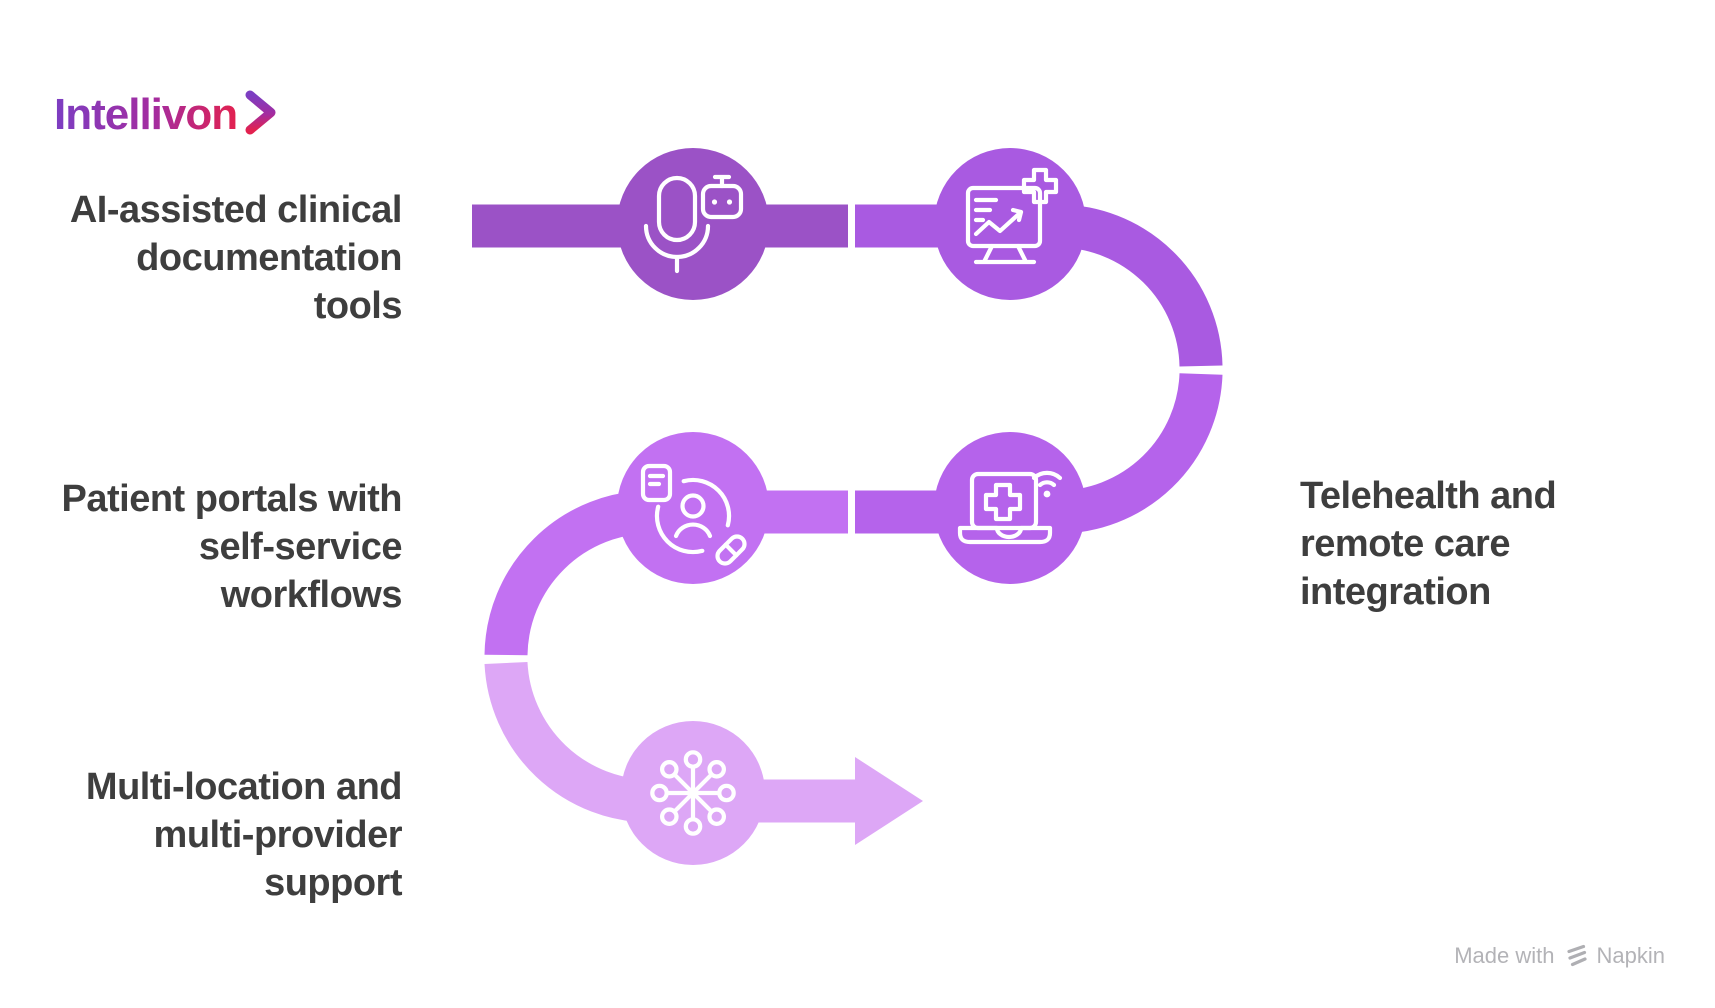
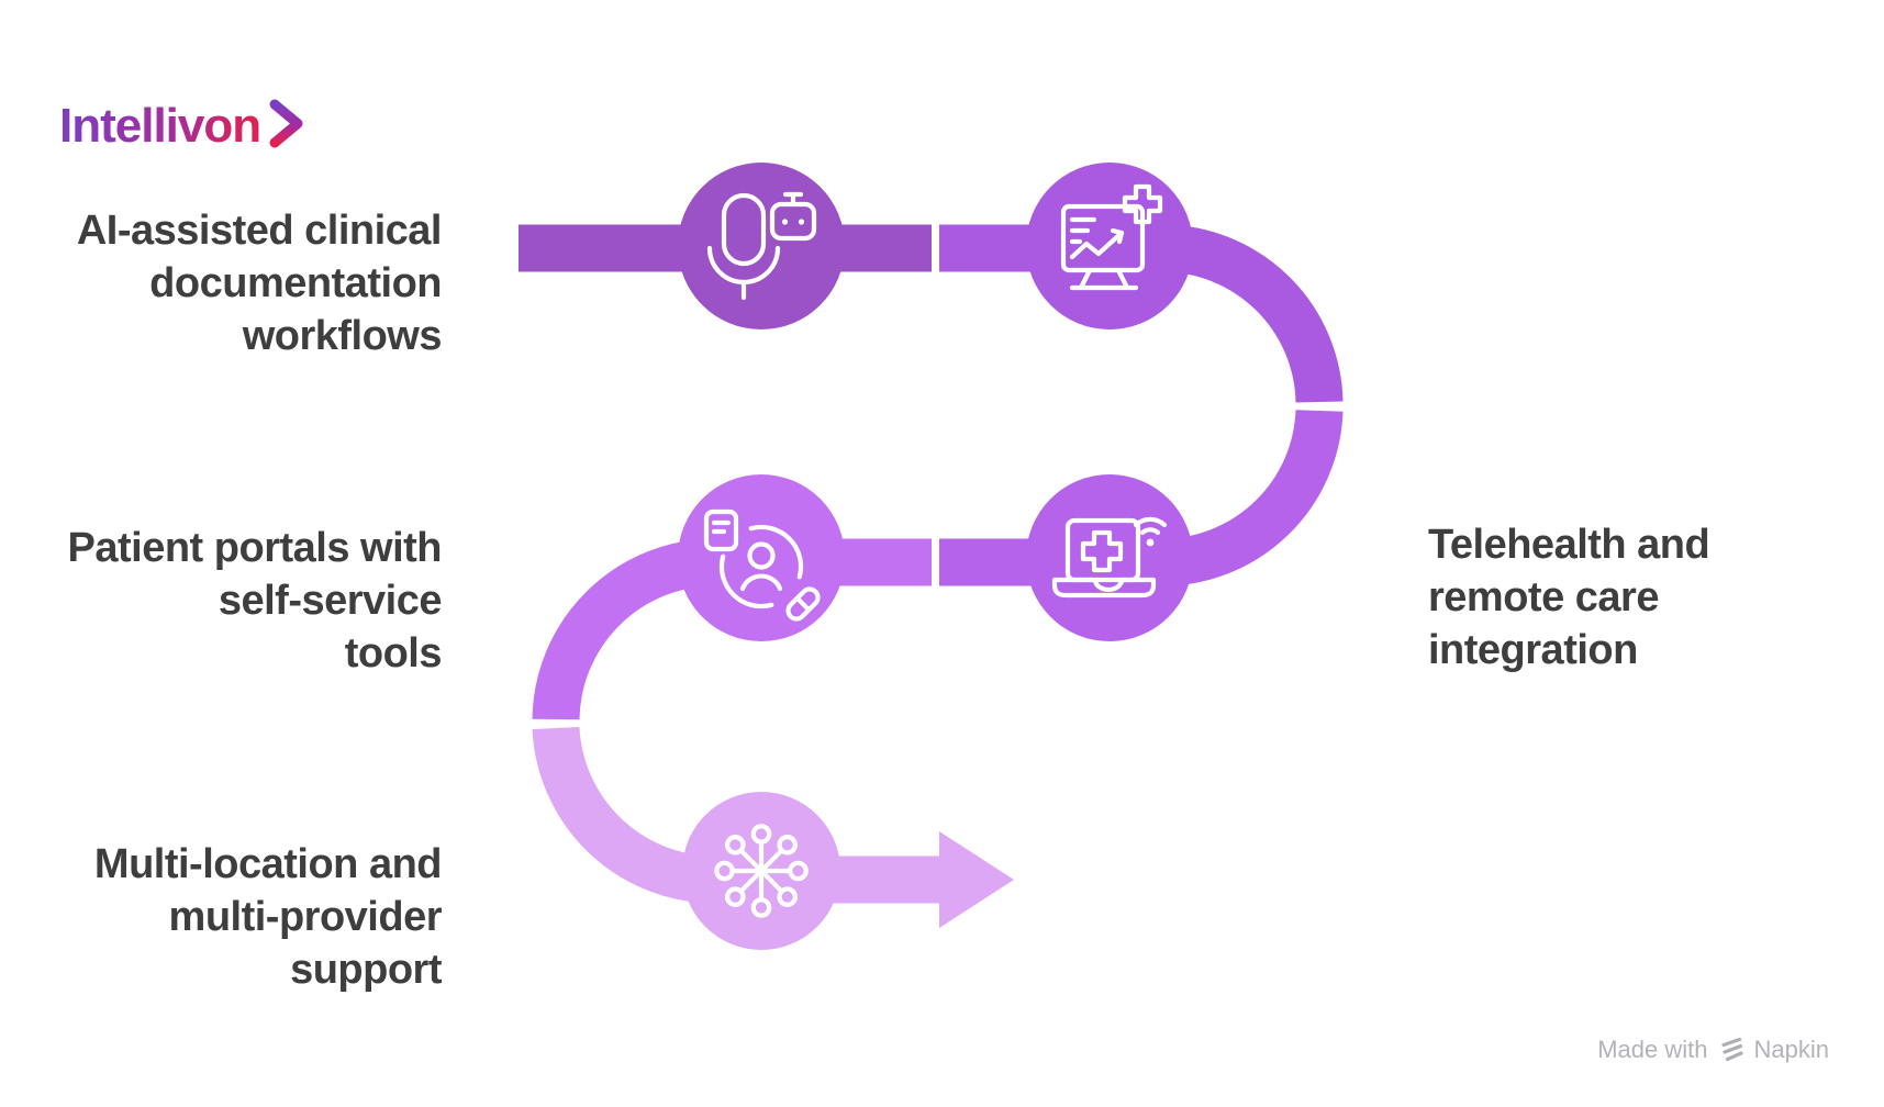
  Intellivon
  AI-assisted clinical
  documentation
- tools
+ workflows
  Telehealth and
  remote care
  integration
  Patient portals with
  self-service
- workflows
+ tools
  Multi-location and
  multi-provider
  support
  Made with
  Napkin
